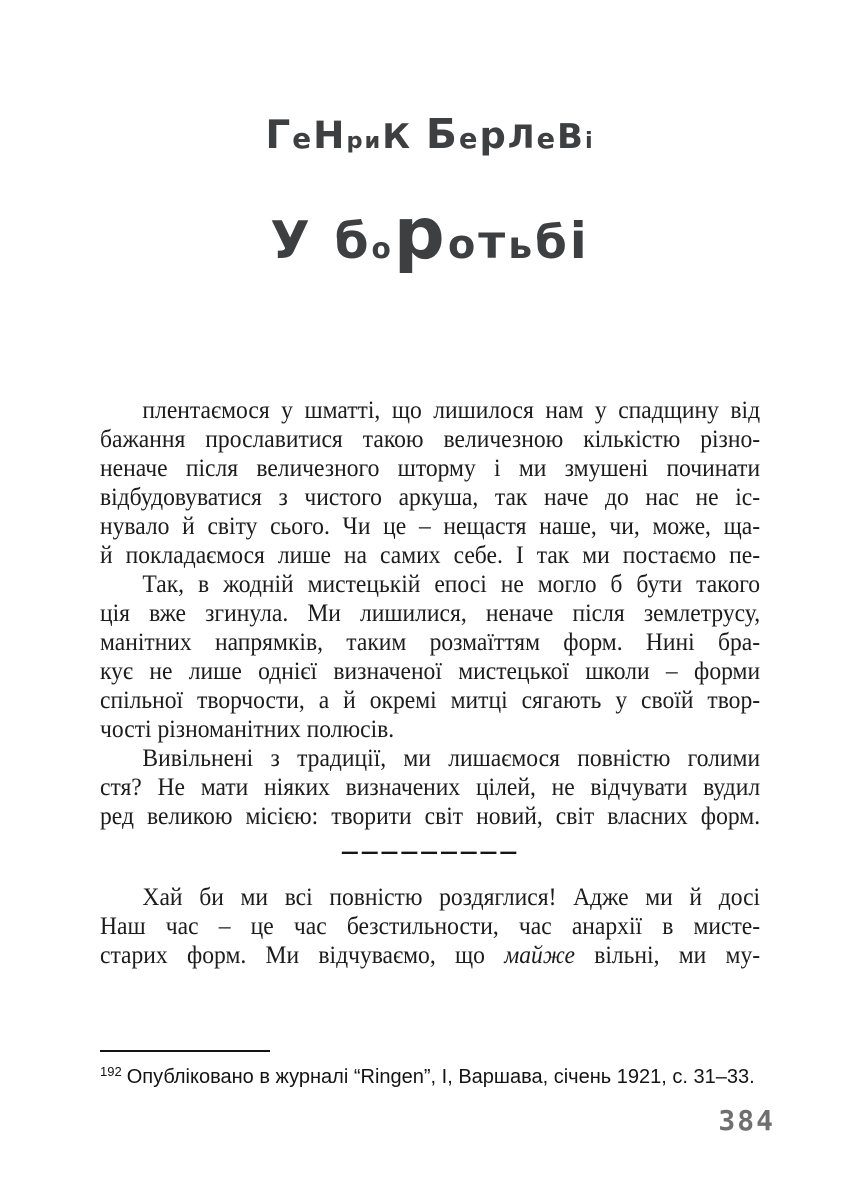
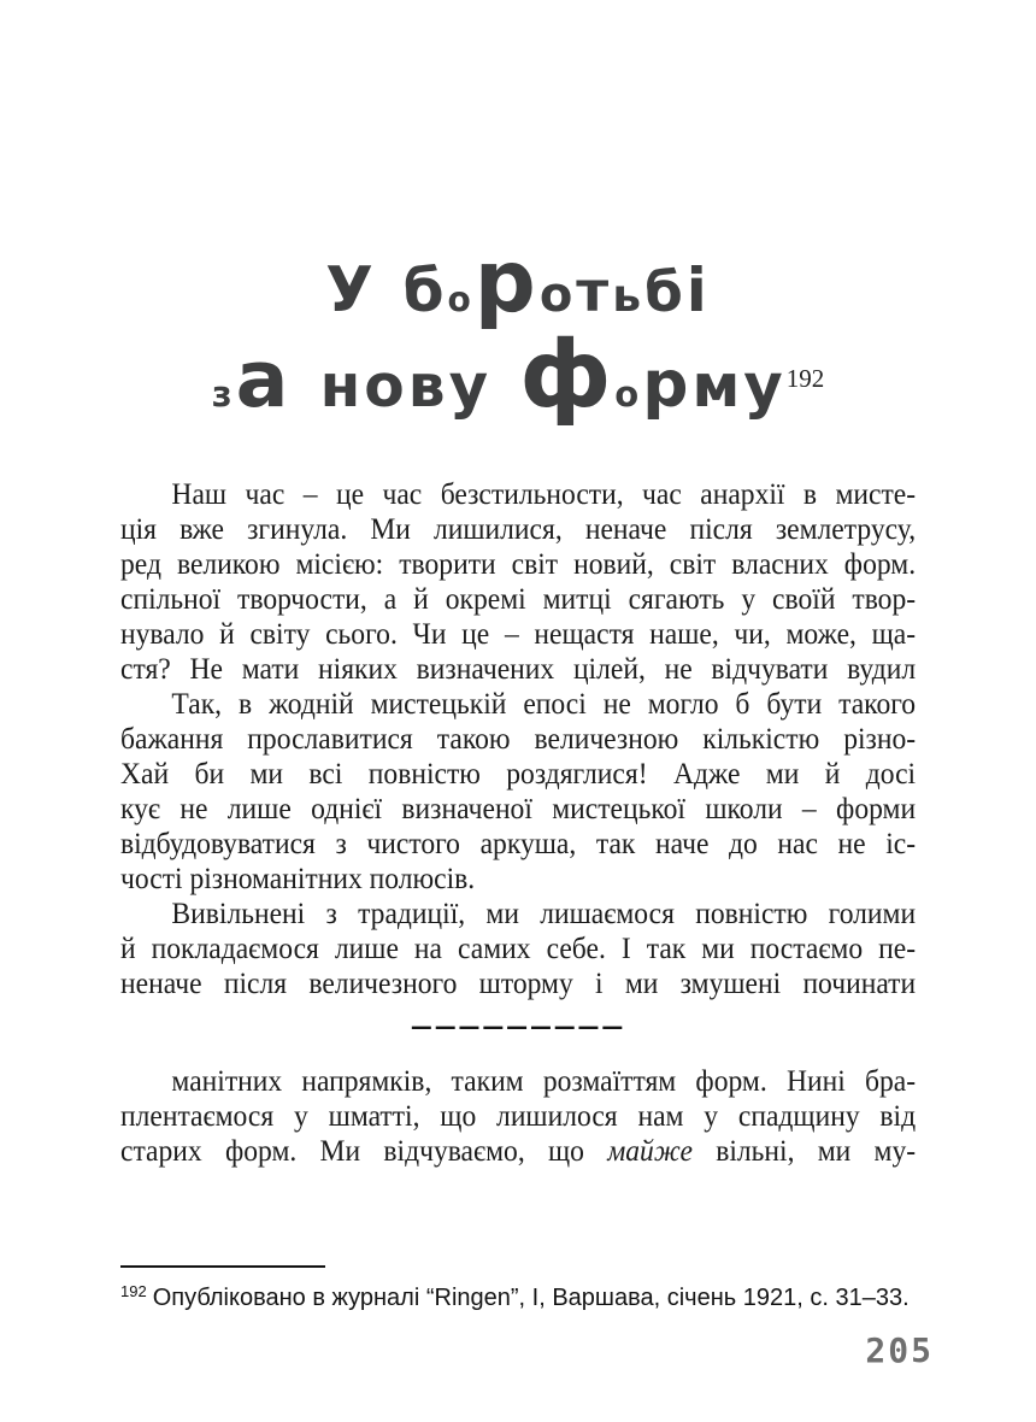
- ГеНриК БерЛеВі
  У боротьбі
+ за нову форму192
- плентаємося у шматті, що лишилося нам у спадщину від
+ Наш час – це час безстильности, час анархії в мисте-
- бажання прославитися такою величезною кількістю різно-
+ ція вже згинула. Ми лишилися, неначе після землетрусу,
- неначе після величезного шторму і ми змушені починати
+ ред великою місією: творити світ новий, світ власних форм.
- відбудовуватися з чистого аркуша, так наче до нас не іс-
+ спільної творчости, а й окремі митці сягають у своїй твор-
  нувало й світу сього. Чи це – нещастя наше, чи, може, ща-
- й покладаємося лише на самих себе. І так ми постаємо пе-
+ стя? Не мати ніяких визначених цілей, не відчувати вудил
  Так, в жодній мистецькій епосі не могло б бути такого
- ція вже згинула. Ми лишилися, неначе після землетрусу,
+ бажання прославитися такою величезною кількістю різно-
- манітних напрямків, таким розмаїттям форм. Нині бра-
+ Хай би ми всі повністю роздяглися! Адже ми й досі
  кує не лише однієї визначеної мистецької школи – форми
- спільної творчости, а й окремі митці сягають у своїй твор-
+ відбудовуватися з чистого аркуша, так наче до нас не іс-
  чості різноманітних полюсів.
  Вивільнені з традиції, ми лишаємося повністю голими
- стя? Не мати ніяких визначених цілей, не відчувати вудил
+ й покладаємося лише на самих себе. І так ми постаємо пе-
- ред великою місією: творити світ новий, світ власних форм.
+ неначе після величезного шторму і ми змушені починати
  —————————
- Хай би ми всі повністю роздяглися! Адже ми й досі
+ манітних напрямків, таким розмаїттям форм. Нині бра-
- Наш час – це час безстильности, час анархії в мисте-
+ плентаємося у шматті, що лишилося нам у спадщину від
  старих форм. Ми відчуваємо, що майже вільні, ми му-
  192 Опубліковано в журналі “Ringen”, I, Варшава, січень 1921, с. 31–33.
- 384
+ 205
